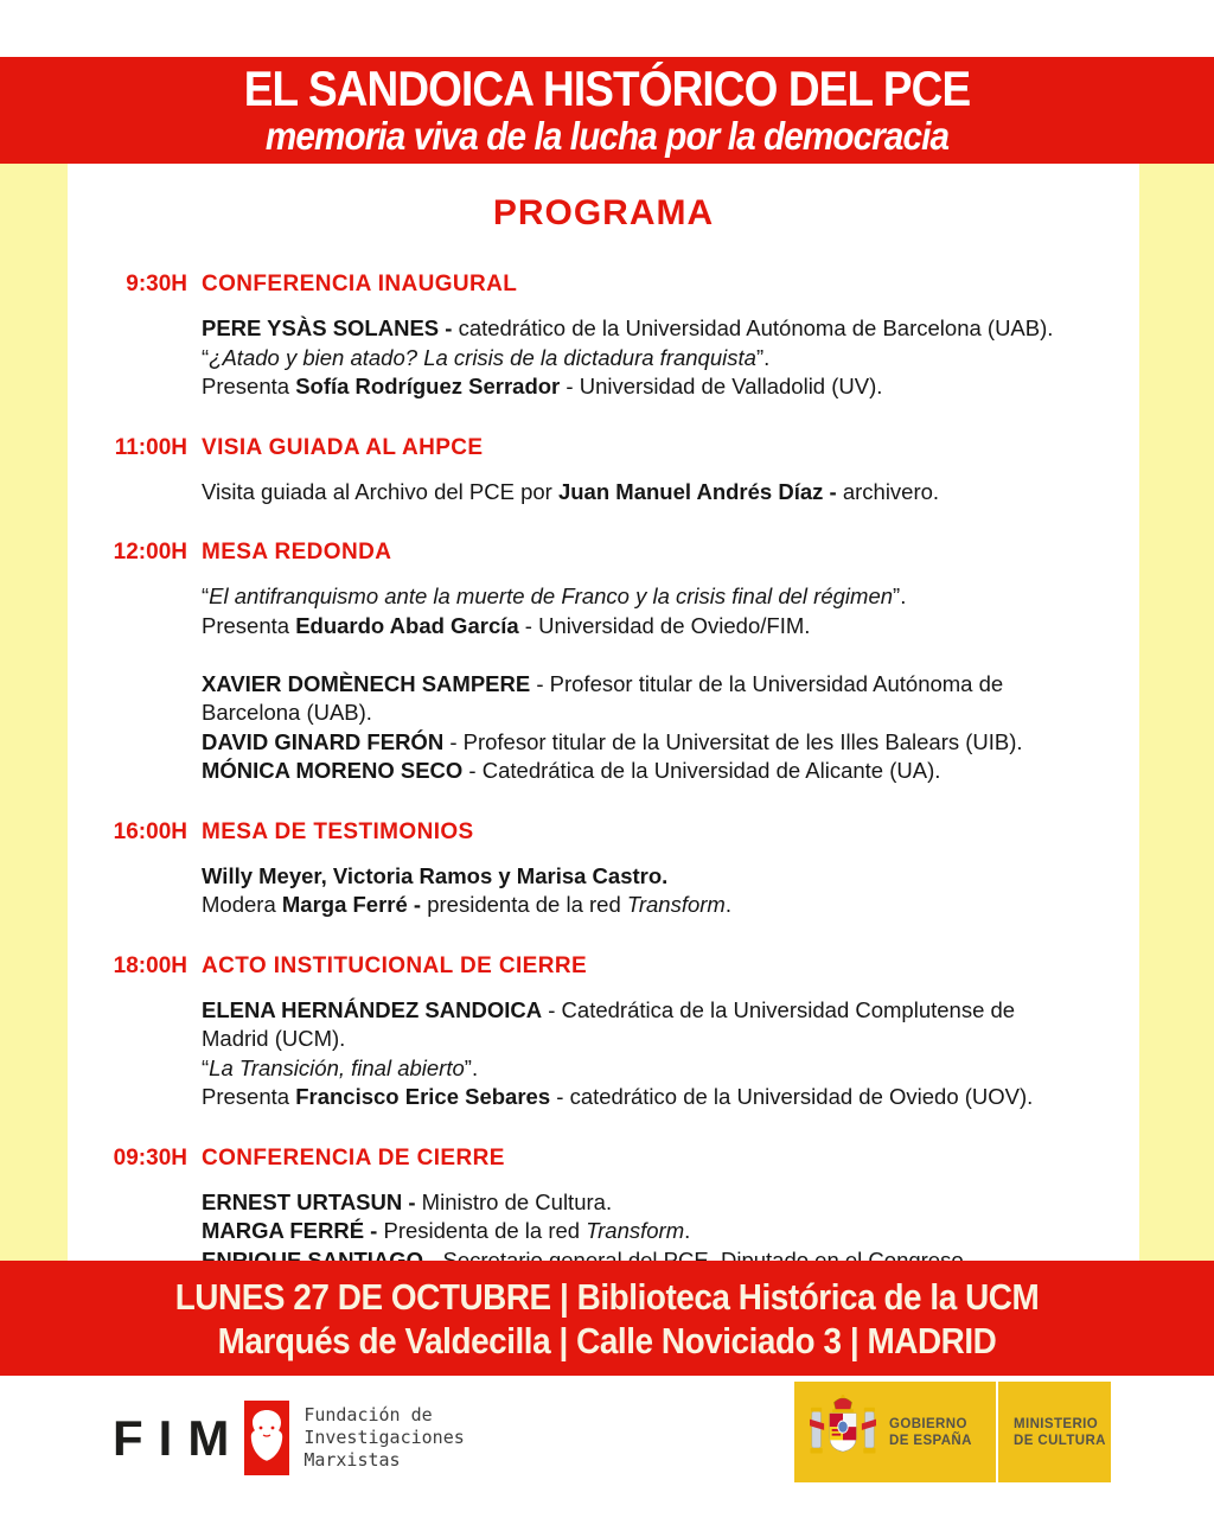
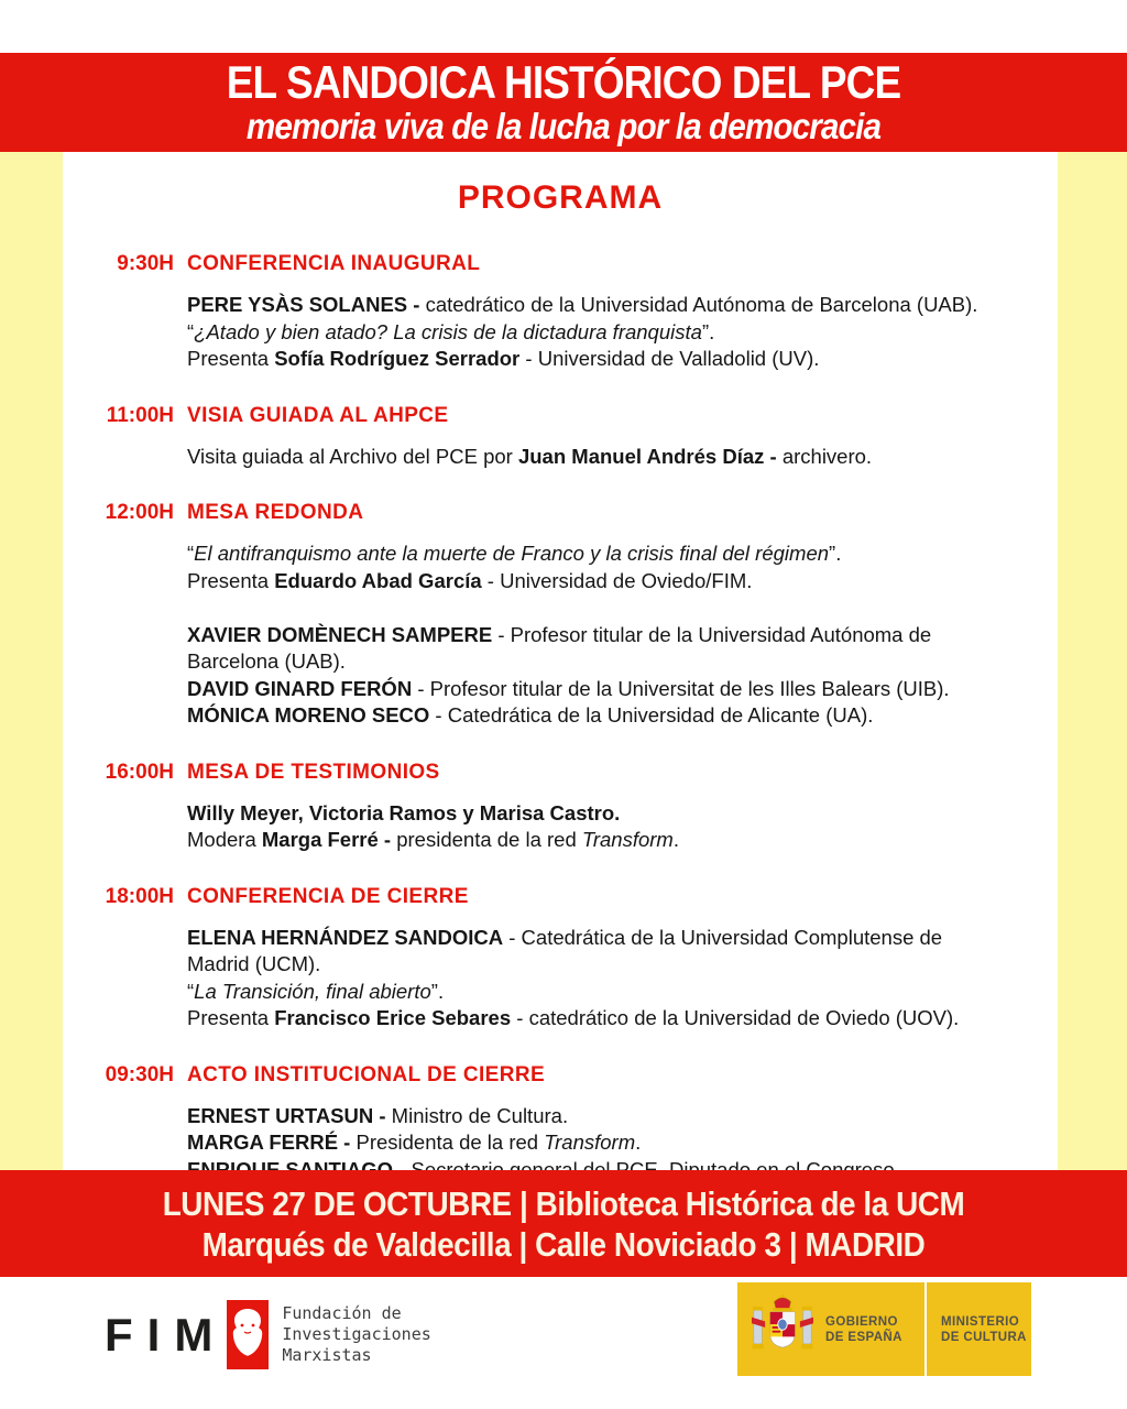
  EL SANDOICA HISTÓRICO DEL PCE
  memoria viva de la lucha por la democracia
  PROGRAMA
  9:30H
  CONFERENCIA INAUGURAL
  PERE YSÀS SOLANES - catedrático de la Universidad Autónoma de Barcelona (UAB).
  “¿Atado y bien atado? La crisis de la dictadura franquista”.
  Presenta Sofía Rodríguez Serrador - Universidad de Valladolid (UV).
  11:00H
  VISIA GUIADA AL AHPCE
  Visita guiada al Archivo del PCE por Juan Manuel Andrés Díaz - archivero.
  12:00H
  MESA REDONDA
  “El antifranquismo ante la muerte de Franco y la crisis final del régimen”.
  Presenta Eduardo Abad García - Universidad de Oviedo/FIM.
  XAVIER DOMÈNECH SAMPERE - Profesor titular de la Universidad Autónoma de Barcelona (UAB).
  DAVID GINARD FERÓN - Profesor titular de la Universitat de les Illes Balears (UIB).
  MÓNICA MORENO SECO - Catedrática de la Universidad de Alicante (UA).
  16:00H
  MESA DE TESTIMONIOS
  Willy Meyer, Victoria Ramos y Marisa Castro.
  Modera Marga Ferré - presidenta de la red Transform.
  18:00H
- ACTO INSTITUCIONAL DE CIERRE
+ CONFERENCIA DE CIERRE
  ELENA HERNÁNDEZ SANDOICA - Catedrática de la Universidad Complutense de Madrid (UCM).
  “La Transición, final abierto”.
  Presenta Francisco Erice Sebares - catedrático de la Universidad de Oviedo (UOV).
  09:30H
- CONFERENCIA DE CIERRE
+ ACTO INSTITUCIONAL DE CIERRE
  ERNEST URTASUN - Ministro de Cultura.
  MARGA FERRÉ - Presidenta de la red Transform.
  ENRIQUE SANTIAGO - Secretario general del PCE. Diputado en el Congreso.
  LUNES 27 DE OCTUBRE | Biblioteca Histórica de la UCM
  Marqués de Valdecilla | Calle Noviciado 3 | MADRID
  FIM
  Fundación de
  Investigaciones
  Marxistas
  GOBIERNO
  DE ESPAÑA
  MINISTERIO
  DE CULTURA
